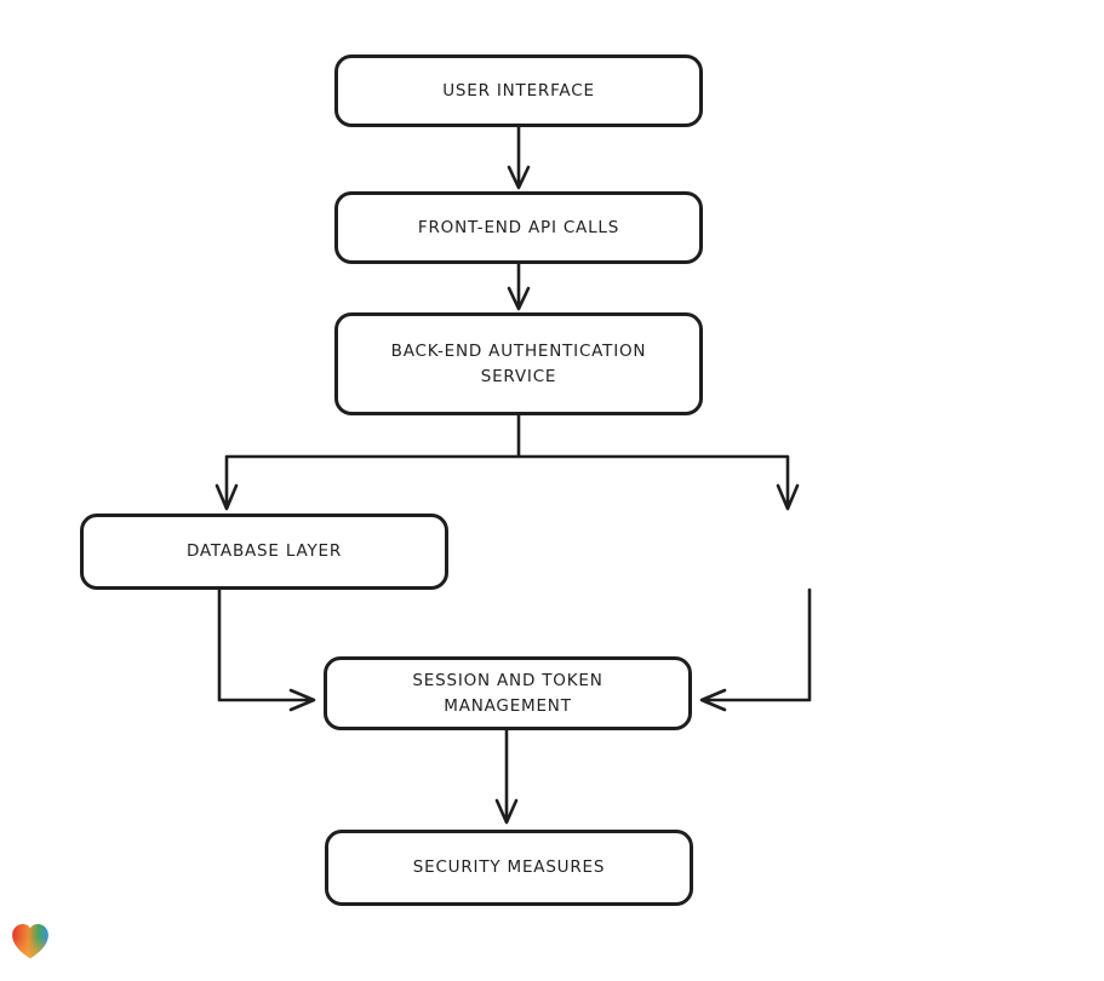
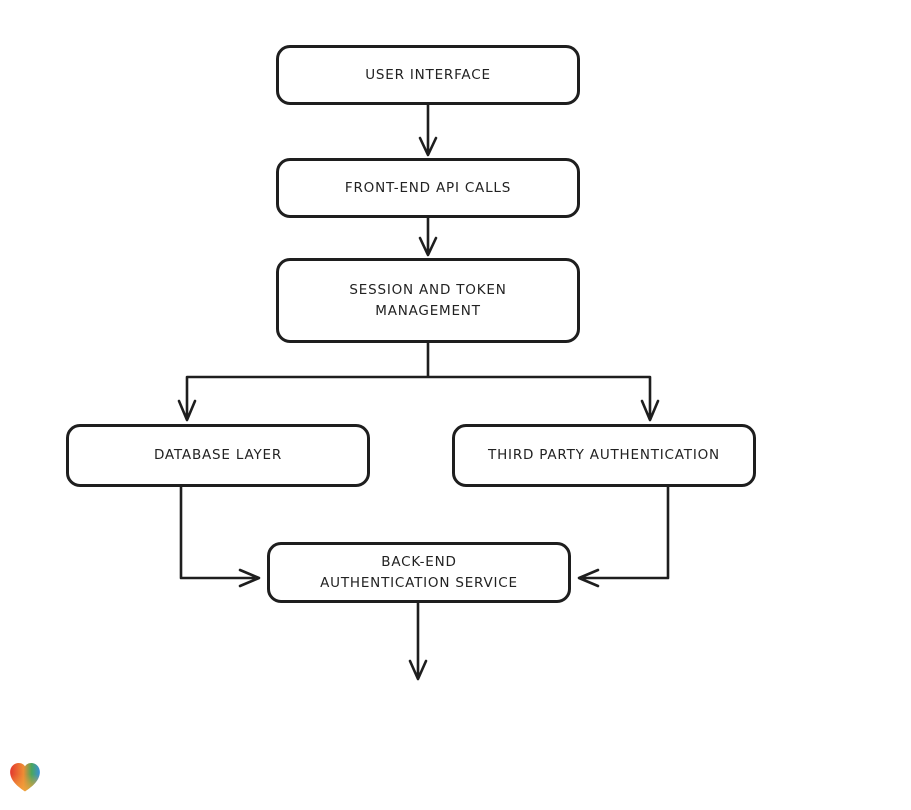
  USER INTERFACE
  FRONT-END API CALLS
- BACK-END AUTHENTICATION SERVICE
+ SESSION AND TOKEN MANAGEMENT
  DATABASE LAYER
+ THIRD PARTY AUTHENTICATION
- SESSION AND TOKEN MANAGEMENT
+ BACK-END AUTHENTICATION SERVICE
- SECURITY MEASURES
